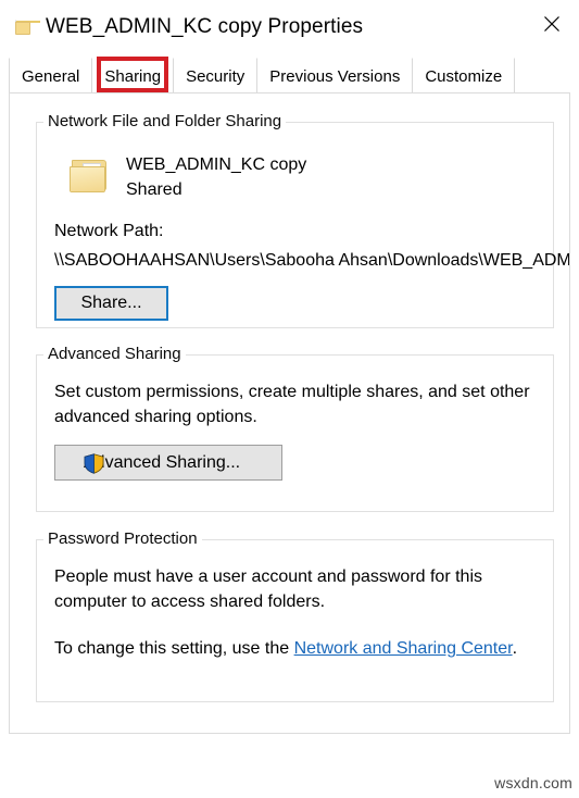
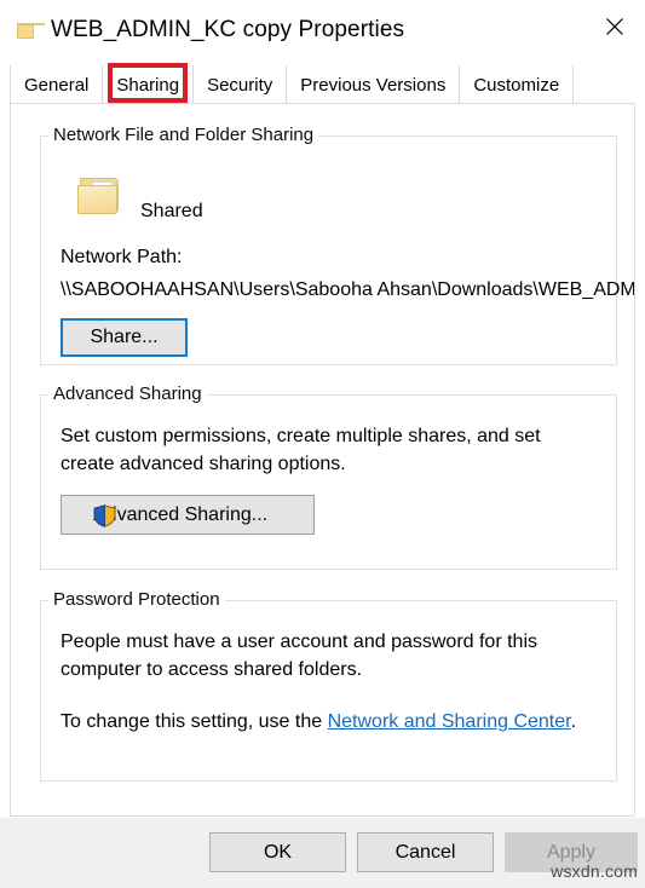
  WEB_ADMIN_KC copy Properties
  General
  Sharing
  Security
  Previous Versions
  Customize
  Network File and Folder Sharing
- WEB_ADMIN_KC copy
  Shared
  Network Path:
  \\SABOOHAAHSAN\Users\Sabooha Ahsan\Downloads\WEB_ADM
  Share...
  Advanced Sharing
- Set custom permissions, create multiple shares, and set other advanced sharing options.
+ Set custom permissions, create multiple shares, and set create advanced sharing options.
  vanced Sharing...
  Password Protection
  People must have a user account and password for this computer to access shared folders.
  To change this setting, use the Network and Sharing Center.
+ OK
+ Cancel
+ Apply
  wsxdn.com
